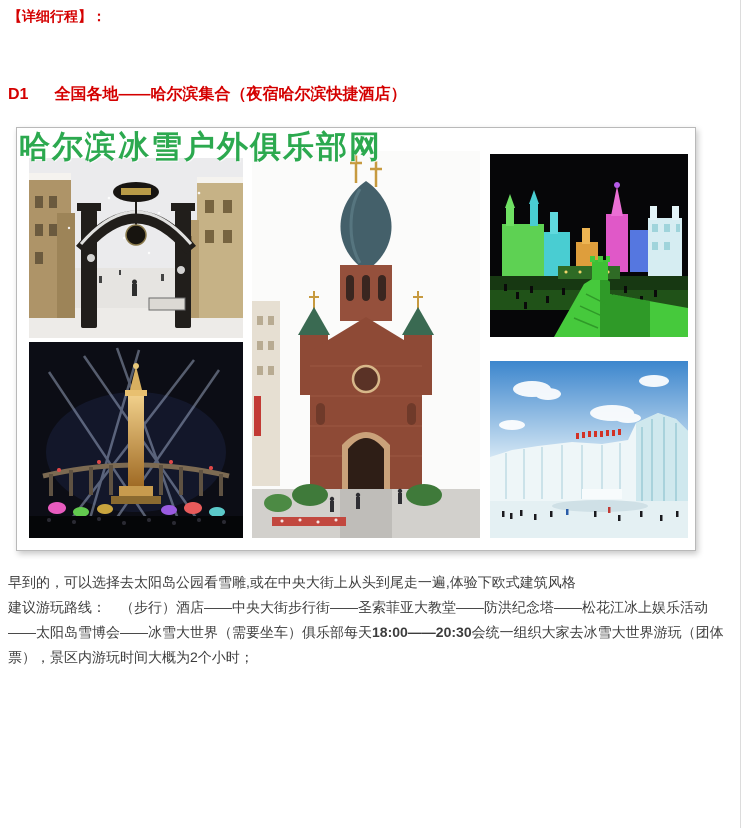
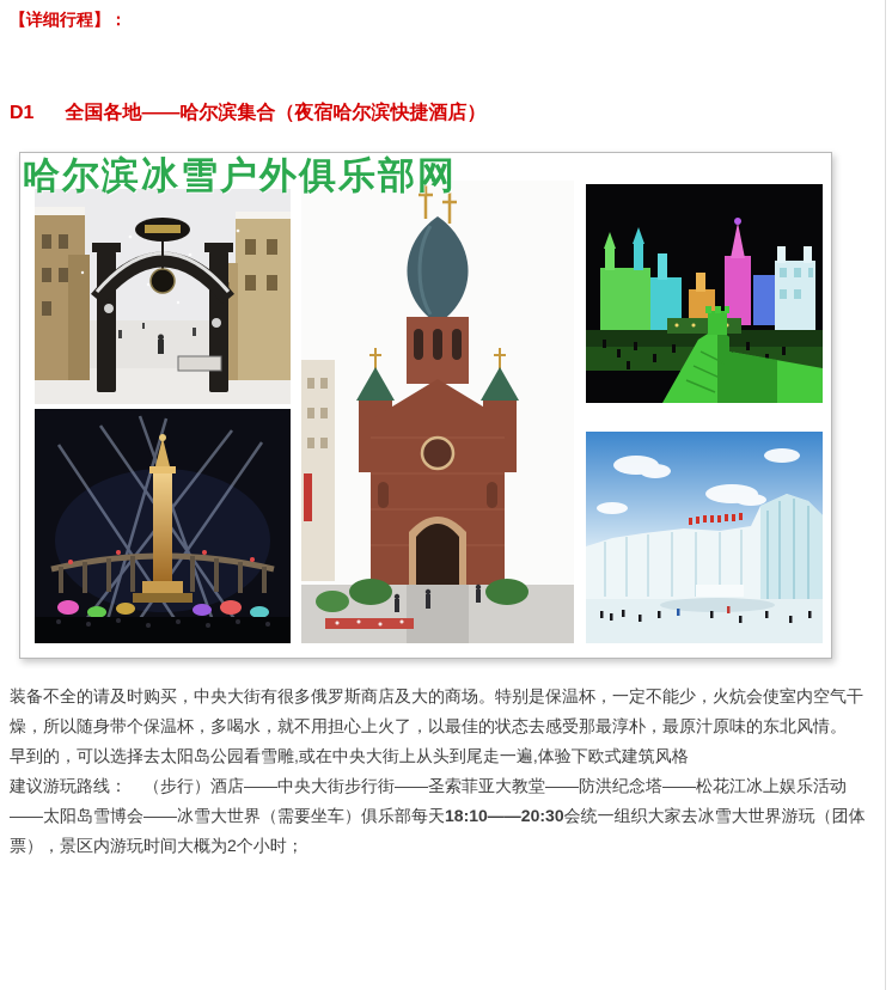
  【详细行程】：
  D1 全国各地——哈尔滨集合（夜宿哈尔滨快捷酒店）
  哈尔滨冰雪户外俱乐部网
+ 装备不全的请及时购买，中央大街有很多俄罗斯商店及大的商场。特别是保温杯，一定不能少，火炕会使室内空气干燥，所以随身带个保温杯，多喝水，就不用担心上火了，以最佳的状态去感受那最淳朴，最原汁原味的东北风情。
  早到的，可以选择去太阳岛公园看雪雕,或在中央大街上从头到尾走一遍,体验下欧式建筑风格
- 建议游玩路线： （步行）酒店——中央大街步行街——圣索菲亚大教堂——防洪纪念塔——松花江冰上娱乐活动——太阳岛雪博会——冰雪大世界（需要坐车）俱乐部每天18:00——20:30会统一组织大家去冰雪大世界游玩（团体票），景区内游玩时间大概为2个小时；
+ 建议游玩路线： （步行）酒店——中央大街步行街——圣索菲亚大教堂——防洪纪念塔——松花江冰上娱乐活动——太阳岛雪博会——冰雪大世界（需要坐车）俱乐部每天18:10——20:30会统一组织大家去冰雪大世界游玩（团体票），景区内游玩时间大概为2个小时；
